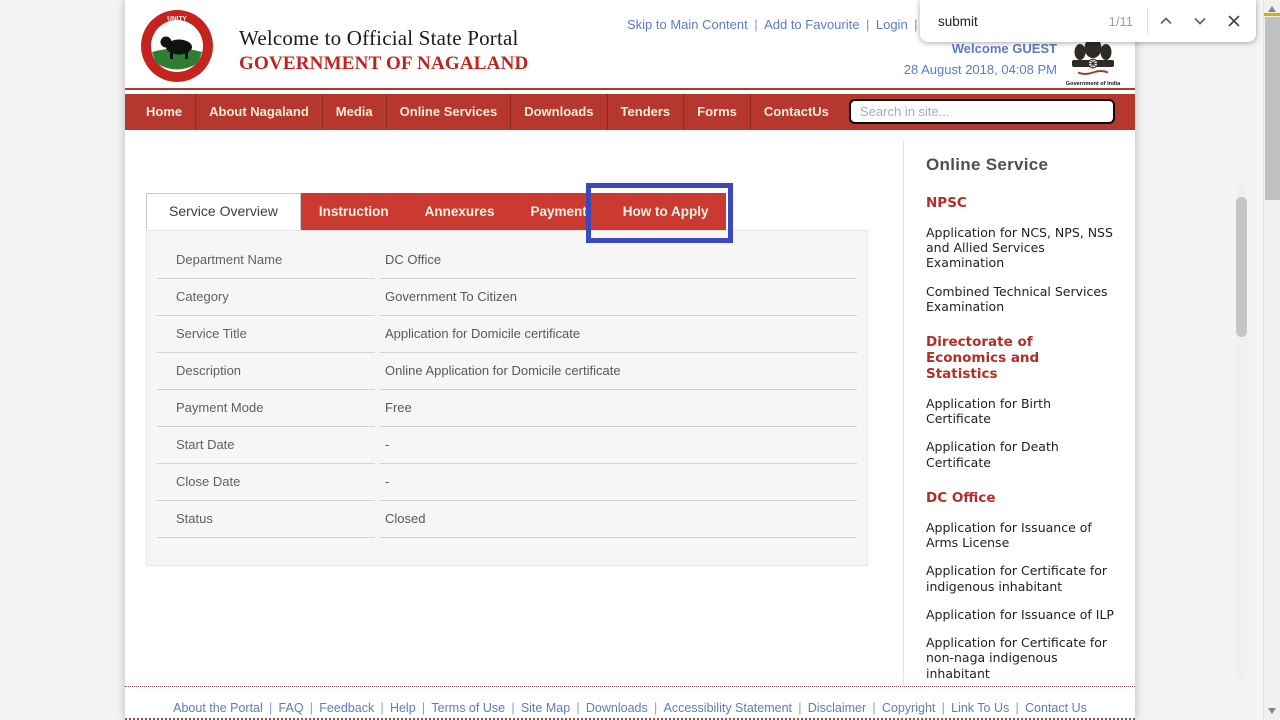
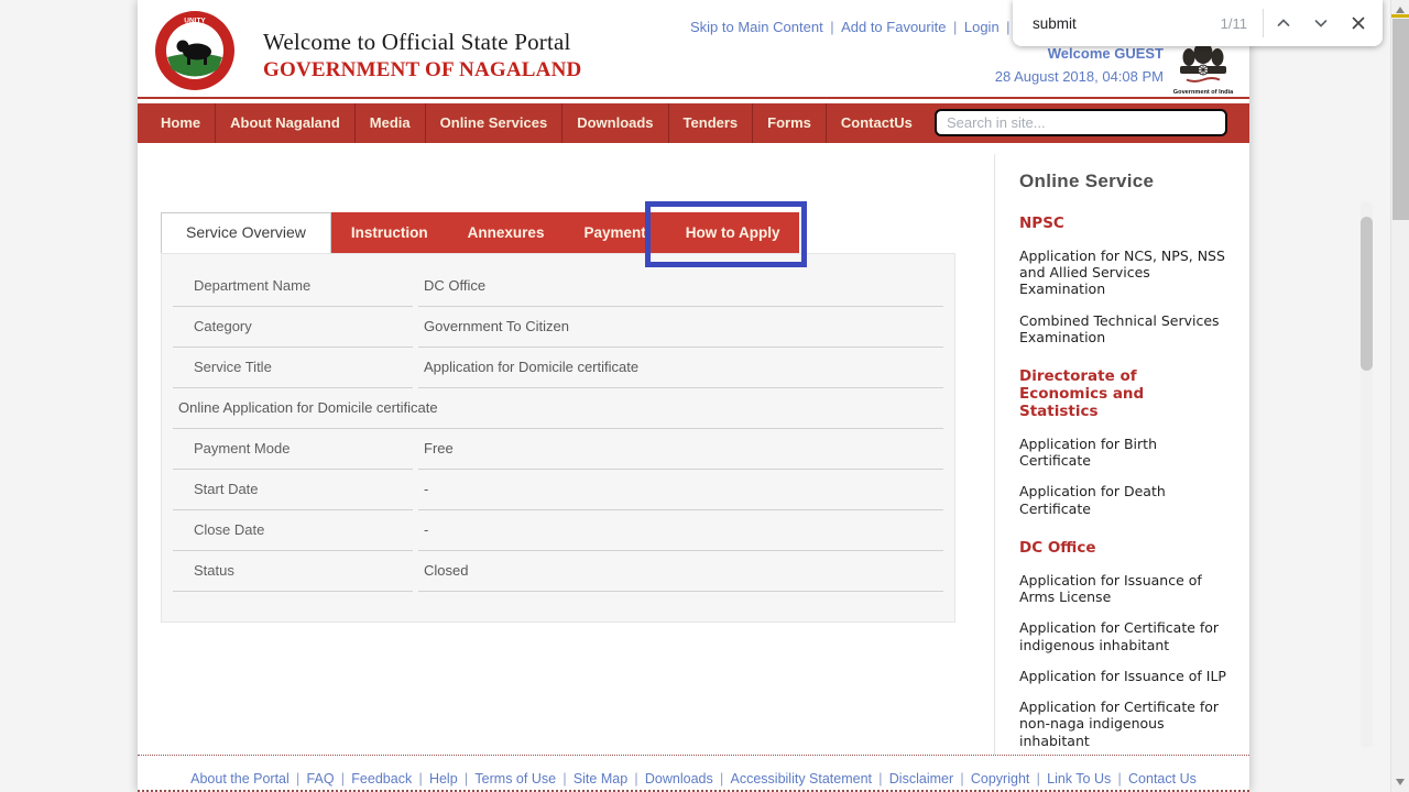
  Welcome to Official State Portal
  GOVERNMENT OF NAGALAND
  Skip to Main Content Add to Favourite Login
  Welcome GUEST
  28 August 2018, 04:08 PM
  Home
  About Nagaland
  Media
  Online Services
  Downloads
  Tenders
  Forms
  ContactUs
  Search in site...
  Service Overview
  Instruction
  Annexures
  Payment
  How to Apply
  Department Name
  DC Office
  Category
  Government To Citizen
  Service Title
  Application for Domicile certificate
- Description
  Online Application for Domicile certificate
  Payment Mode
  Free
  Start Date
  -
  Close Date
  -
  Status
  Closed
  Online Service
  NPSC
  Application for NCS, NPS, NSS and Allied Services Examination
  Combined Technical Services Examination
  Directorate of Economics and Statistics
  Application for Birth Certificate
  Application for Death Certificate
  DC Office
  Application for Issuance of Arms License
  Application for Certificate for indigenous inhabitant
  Application for Issuance of ILP
  Application for Certificate for non-naga indigenous inhabitant
  About the Portal FAQ Feedback Help Terms of Use Site Map Downloads Accessibility Statement Disclaimer Copyright Link To Us Contact Us
  submit
  1/11
